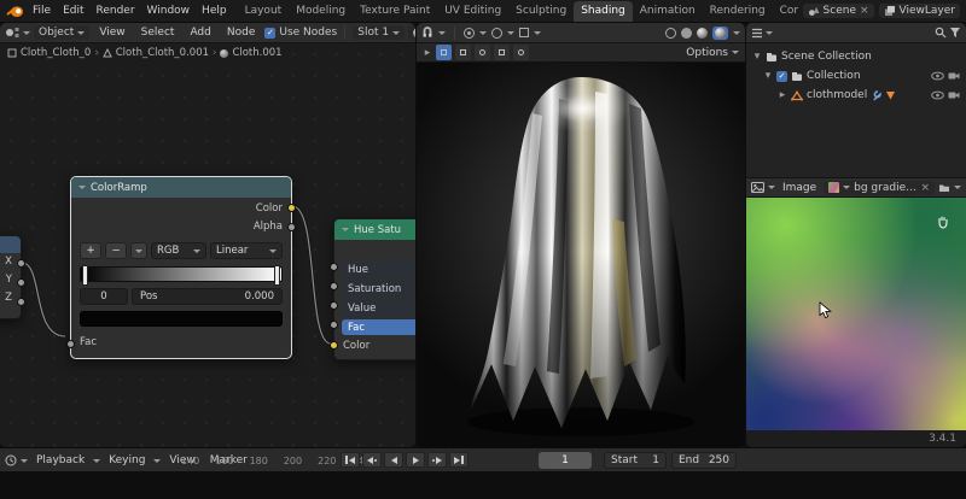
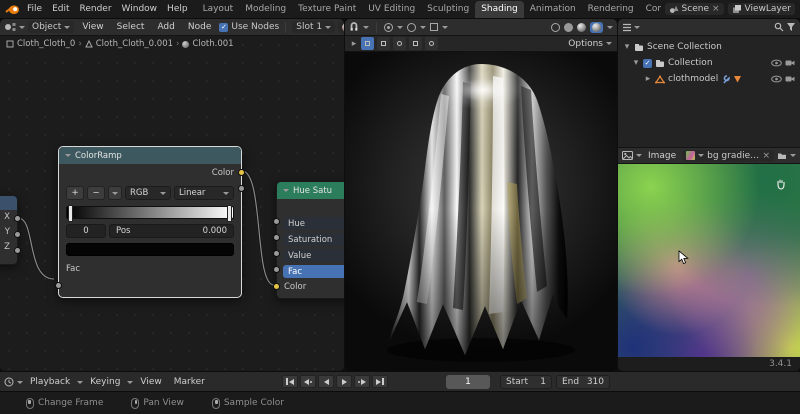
  File
  Edit
  Render
  Window
  Help
  Layout
  Modeling
  Texture Paint
  UV Editing
  Sculpting
  Shading
  Animation
  Rendering
  Scene
  ×
  ViewLayer
  Object
  View
  Select
  Add
  Node
  ✓
  Use Nodes
  Slot 1
  Cloth_Cloth_0
  ›
  Cloth_Cloth_0.001
  ›
  Cloth.001
  X
  Y
  Z
  ColorRamp
  Color
- Alpha
  +
  −
  RGB
  Linear
  0
  Pos
  0.000
  Fac
  Hue Satu
  Hue
  Saturation
  Value
  Fac
  Color
  ▸
  Options
  ▾
  Scene Collection
  ▾
  ✓
  Collection
  ▸
  clothmodel
  Image
  bg gradient
  ×
  3.4.1
  Playback
  Keying
  View
  Marker
- 140
- 160
- 180
- 200
- 220
  1
  Start
  1
  End
- 250
+ 310
+ Change Frame
+ Pan View
+ Sample Color
